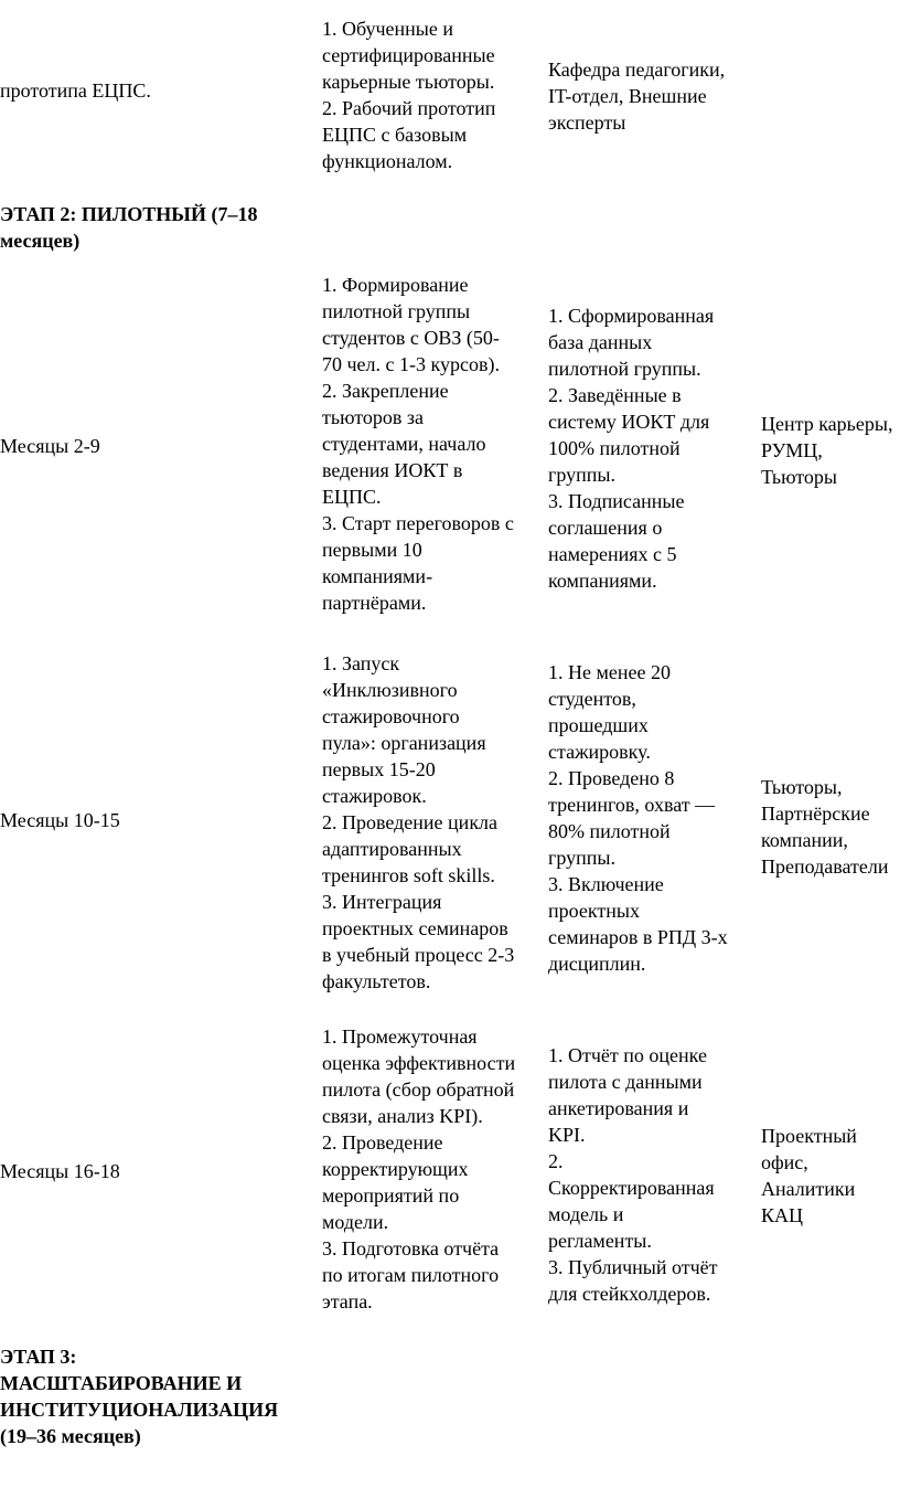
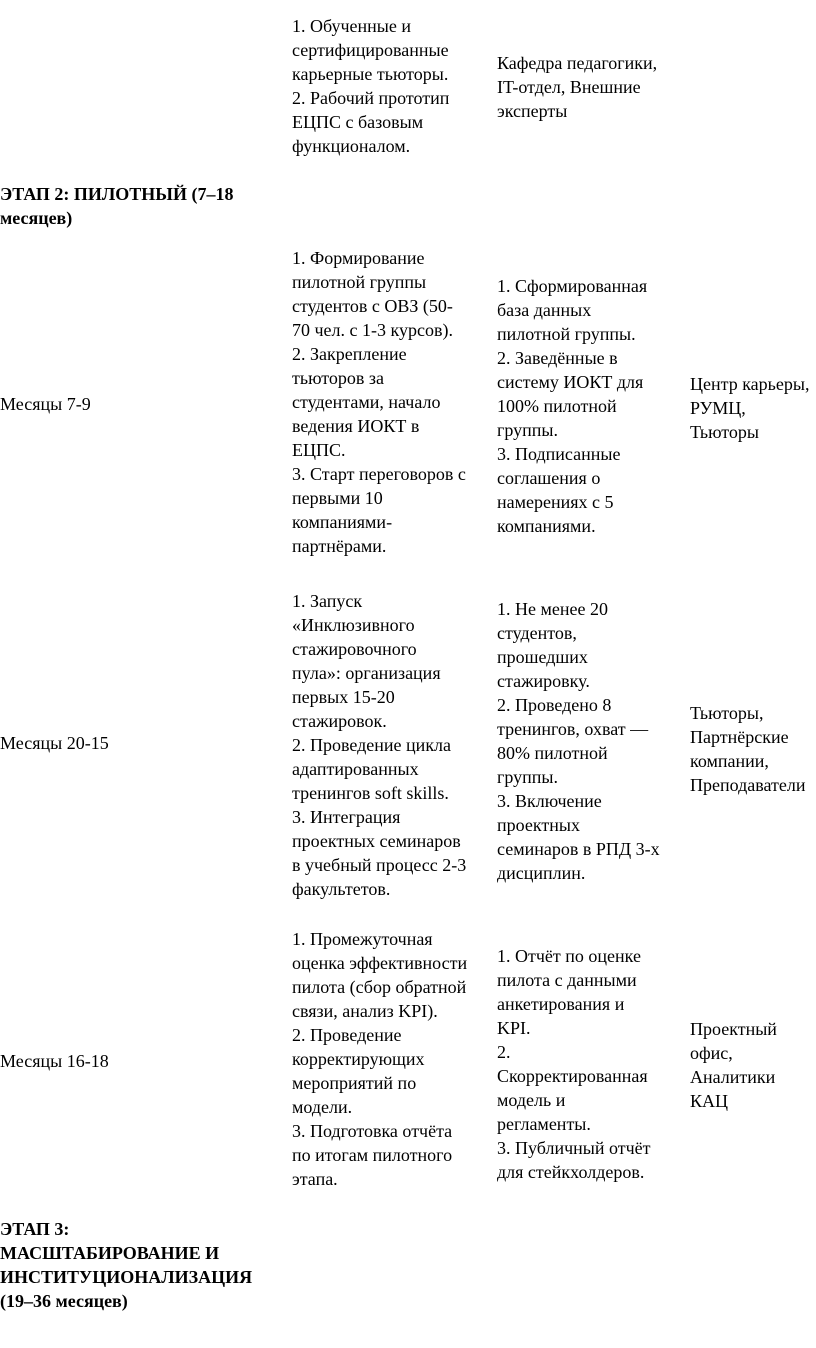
- прототипа ЕЦПС.
  1. Обученные и
  сертифицированные
  карьерные тьюторы.
  2. Рабочий прототип
  ЕЦПС с базовым
  функционалом.
  Кафедра педагогики,
  IT-отдел, Внешние
  эксперты
  ЭТАП 2: ПИЛОТНЫЙ (7–18
  месяцев)
- Месяцы 2-9
+ Месяцы 7-9
  1. Формирование
  пилотной группы
  студентов с ОВЗ (50-
  70 чел. с 1-3 курсов).
  2. Закрепление
  тьюторов за
  студентами, начало
  ведения ИОКТ в
  ЕЦПС.
  3. Старт переговоров с
  первыми 10
  компаниями-
  партнёрами.
  1. Сформированная
  база данных
  пилотной группы.
  2. Заведённые в
  систему ИОКТ для
  100% пилотной
  группы.
  3. Подписанные
  соглашения о
  намерениях с 5
  компаниями.
  Центр карьеры,
  РУМЦ,
  Тьюторы
- Месяцы 10-15
+ Месяцы 20-15
  1. Запуск
  «Инклюзивного
  стажировочного
  пула»: организация
  первых 15-20
  стажировок.
  2. Проведение цикла
  адаптированных
  тренингов soft skills.
  3. Интеграция
  проектных семинаров
  в учебный процесс 2-3
  факультетов.
  1. Не менее 20
  студентов,
  прошедших
  стажировку.
  2. Проведено 8
  тренингов, охват —
  80% пилотной
  группы.
  3. Включение
  проектных
  семинаров в РПД 3-х
  дисциплин.
  Тьюторы,
  Партнёрские
  компании,
  Преподаватели
  Месяцы 16-18
  1. Промежуточная
  оценка эффективности
  пилота (сбор обратной
  связи, анализ KPI).
  2. Проведение
  корректирующих
  мероприятий по
  модели.
  3. Подготовка отчёта
  по итогам пилотного
  этапа.
  1. Отчёт по оценке
  пилота с данными
  анкетирования и
  KPI.
  2.
  Скорректированная
  модель и
  регламенты.
  3. Публичный отчёт
  для стейкхолдеров.
  Проектный
  офис,
  Аналитики
  КАЦ
  ЭТАП 3:
  МАСШТАБИРОВАНИЕ И
  ИНСТИТУЦИОНАЛИЗАЦИЯ
  (19–36 месяцев)
